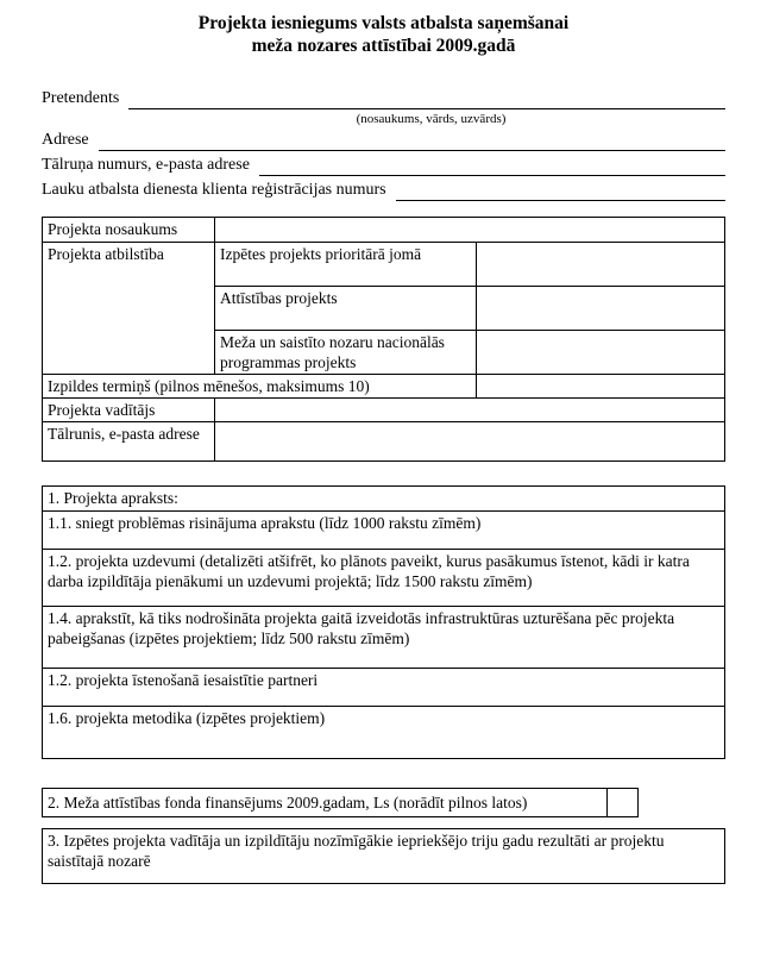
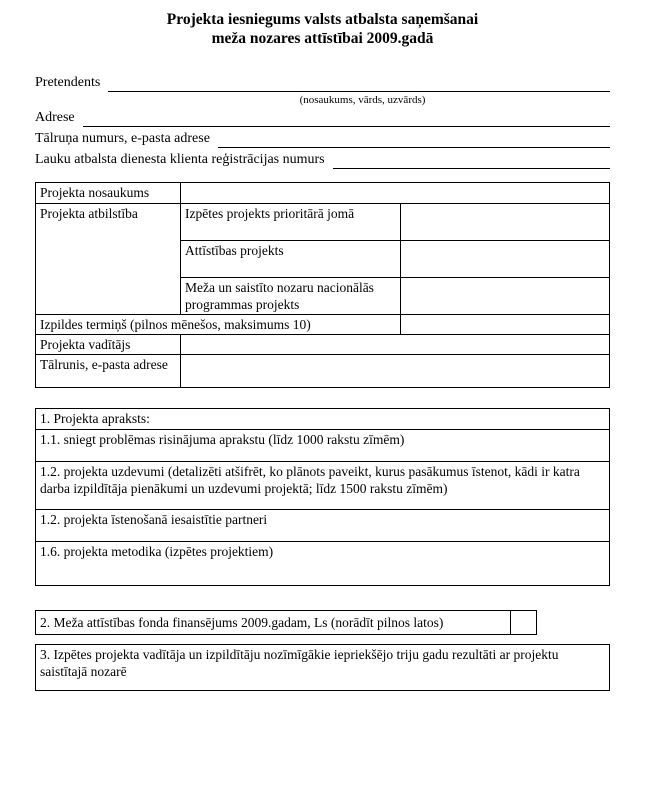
  Projekta iesniegums valsts atbalsta saņemšanai
  meža nozares attīstībai 2009.gadā
  Pretendents
  (nosaukums, vārds, uzvārds)
  Adrese
  Tālruņa numurs, e-pasta adrese
  Lauku atbalsta dienesta klienta reģistrācijas numurs
  Projekta nosaukums
  Projekta atbilstība	Izpētes projekts prioritārā jomā
  Attīstības projekts
  Meža un saistīto nozaru nacionālās programmas projekts
  Izpildes termiņš (pilnos mēnešos, maksimums 10)
  Projekta vadītājs
  Tālrunis, e-pasta adrese
  1. Projekta apraksts:
  1.1. sniegt problēmas risinājuma aprakstu (līdz 1000 rakstu zīmēm)
  1.2. projekta uzdevumi (detalizēti atšifrēt, ko plānots paveikt, kurus pasākumus īstenot, kādi ir katra darba izpildītāja pienākumi un uzdevumi projektā; līdz 1500 rakstu zīmēm)
- 1.4. aprakstīt, kā tiks nodrošināta projekta gaitā izveidotās infrastruktūras uzturēšana pēc projekta pabeigšanas (izpētes projektiem; līdz 500 rakstu zīmēm)
  1.2. projekta īstenošanā iesaistītie partneri
  1.6. projekta metodika (izpētes projektiem)
  2. Meža attīstības fonda finansējums 2009.gadam, Ls (norādīt pilnos latos)
  3. Izpētes projekta vadītāja un izpildītāju nozīmīgākie iepriekšējo triju gadu rezultāti ar projektu saistītajā nozarē
